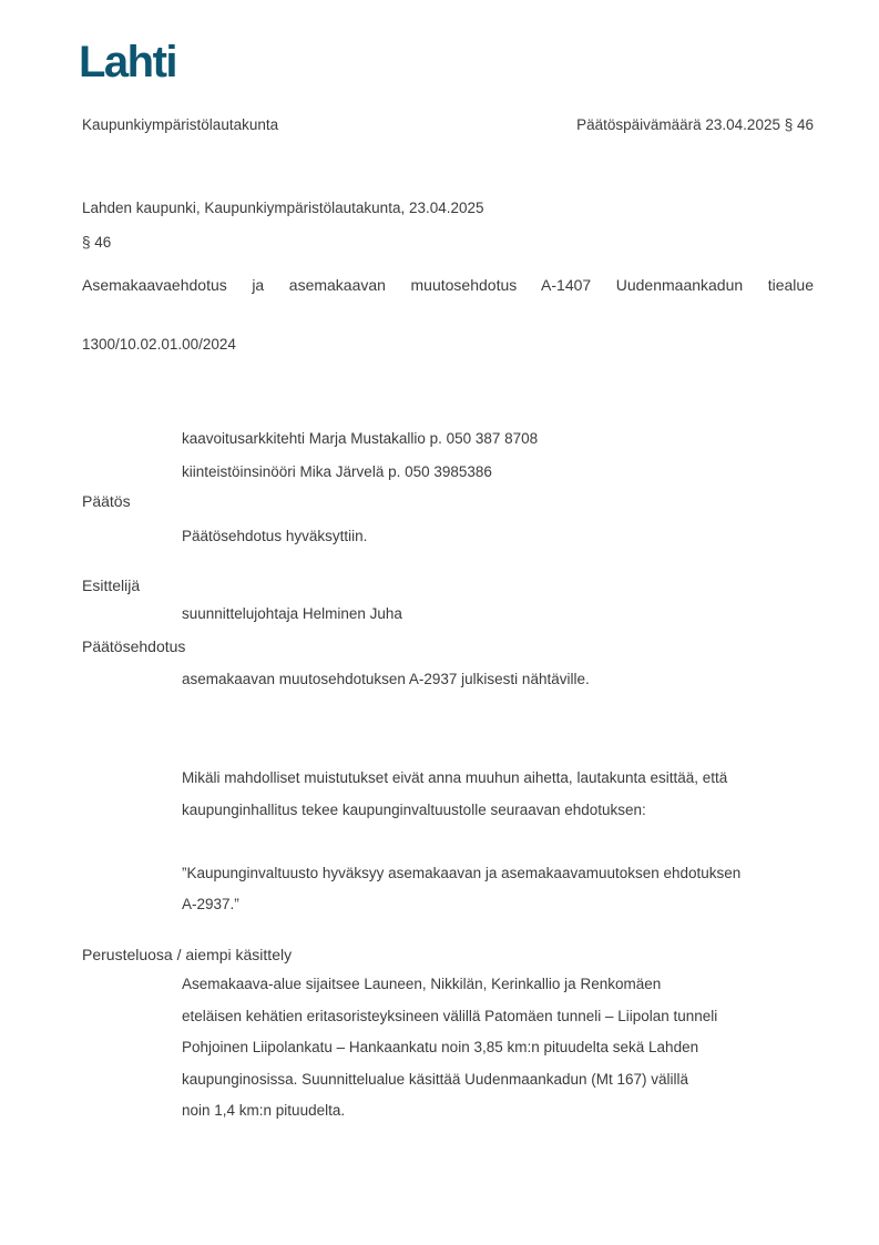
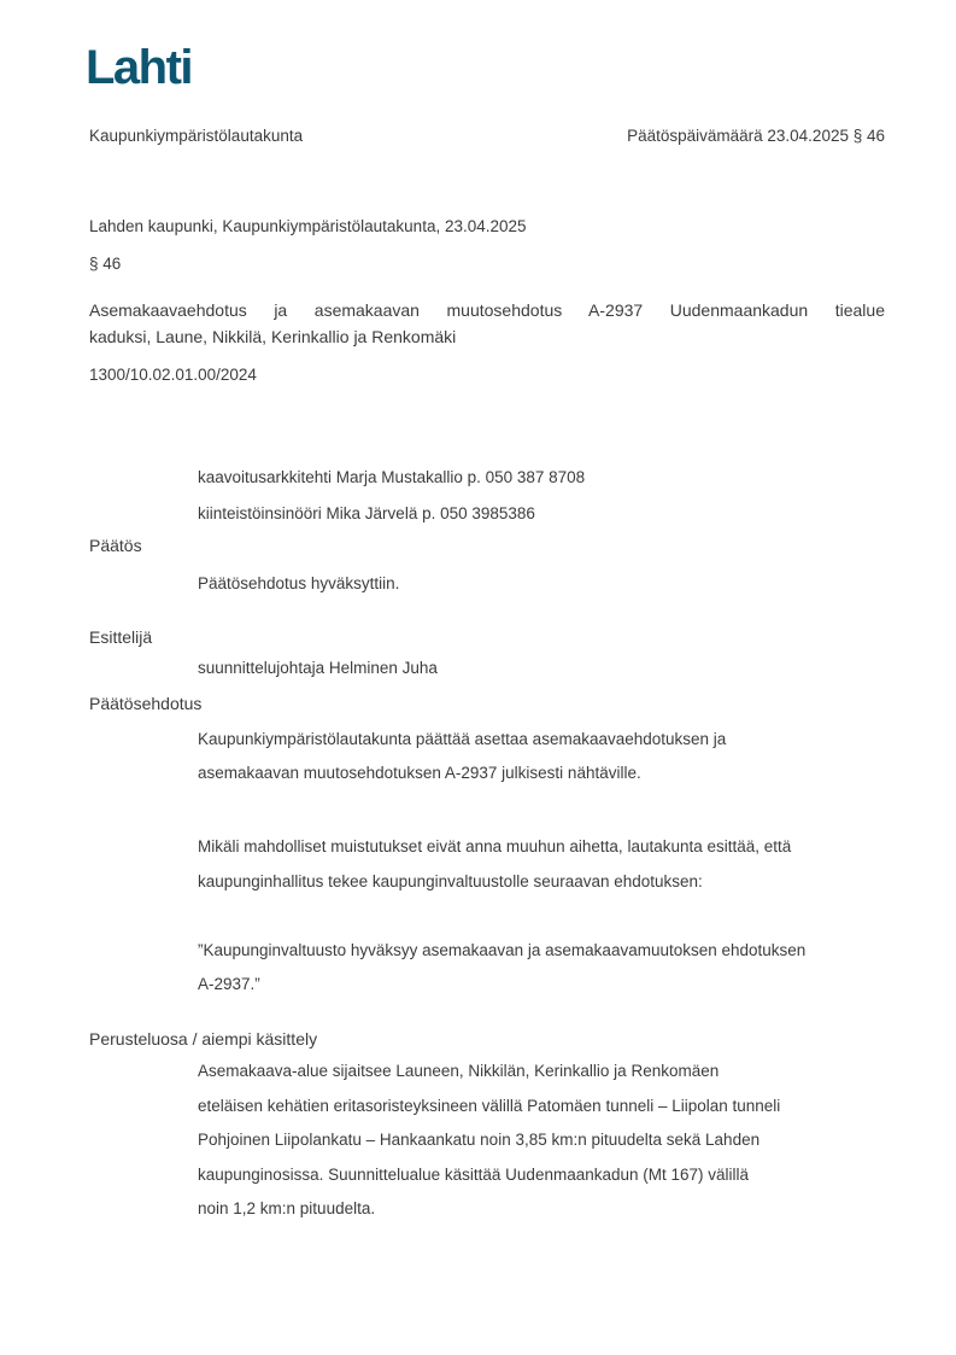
  Lahti
  Kaupunkiympäristölautakunta
  Päätöspäivämäärä 23.04.2025 § 46
  Lahden kaupunki, Kaupunkiympäristölautakunta, 23.04.2025
  § 46
- Asemakaavaehdotus ja asemakaavan muutosehdotus A-1407 Uudenmaankadun tiealue
+ Asemakaavaehdotus ja asemakaavan muutosehdotus A-2937 Uudenmaankadun tiealue
+ kaduksi, Laune, Nikkilä, Kerinkallio ja Renkomäki
  1300/10.02.01.00/2024
  kaavoitusarkkitehti Marja Mustakallio p. 050 387 8708
  kiinteistöinsinööri Mika Järvelä p. 050 3985386
  Päätös
  Päätösehdotus hyväksyttiin.
  Esittelijä
  suunnittelujohtaja Helminen Juha
  Päätösehdotus
+ Kaupunkiympäristölautakunta päättää asettaa asemakaavaehdotuksen ja
  asemakaavan muutosehdotuksen A-2937 julkisesti nähtäville.
  Mikäli mahdolliset muistutukset eivät anna muuhun aihetta, lautakunta esittää, että
  kaupunginhallitus tekee kaupunginvaltuustolle seuraavan ehdotuksen:
  ”Kaupunginvaltuusto hyväksyy asemakaavan ja asemakaavamuutoksen ehdotuksen
  A-2937.”
  Perusteluosa / aiempi käsittely
  Asemakaava-alue sijaitsee Launeen, Nikkilän, Kerinkallio ja Renkomäen
  eteläisen kehätien eritasoristeyksineen välillä Patomäen tunneli – Liipolan tunneli
  Pohjoinen Liipolankatu – Hankaankatu noin 3,85 km:n pituudelta sekä Lahden
  kaupunginosissa. Suunnittelualue käsittää Uudenmaankadun (Mt 167) välillä
- noin 1,4 km:n pituudelta.
+ noin 1,2 km:n pituudelta.
